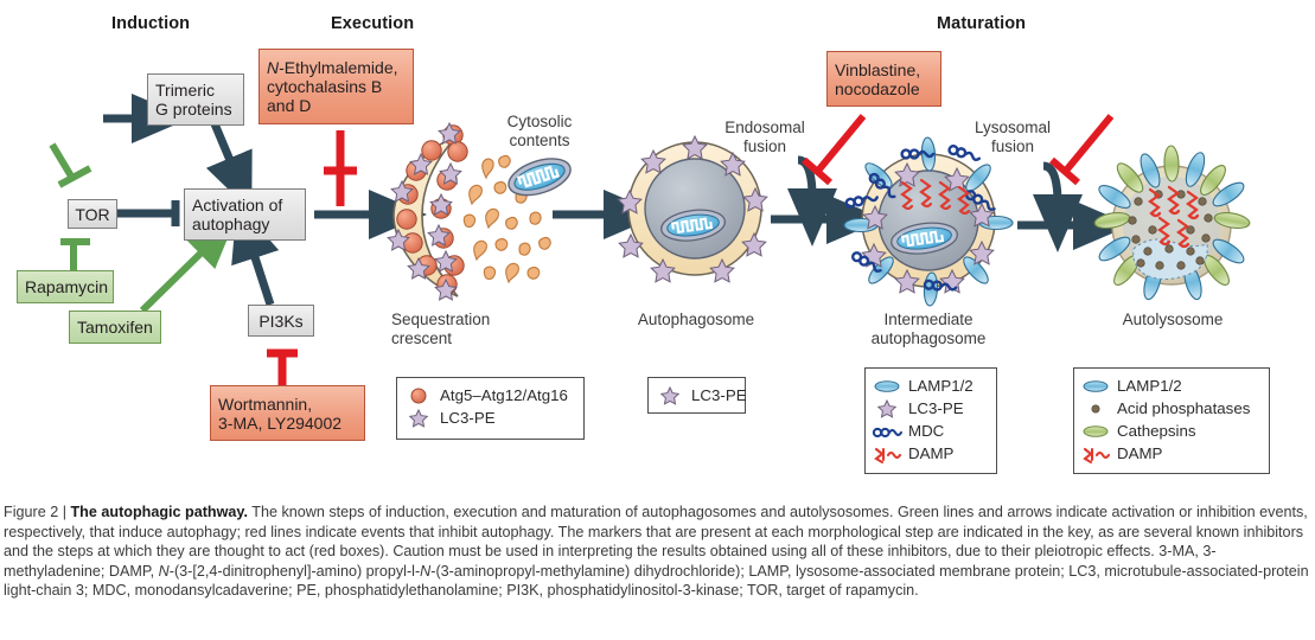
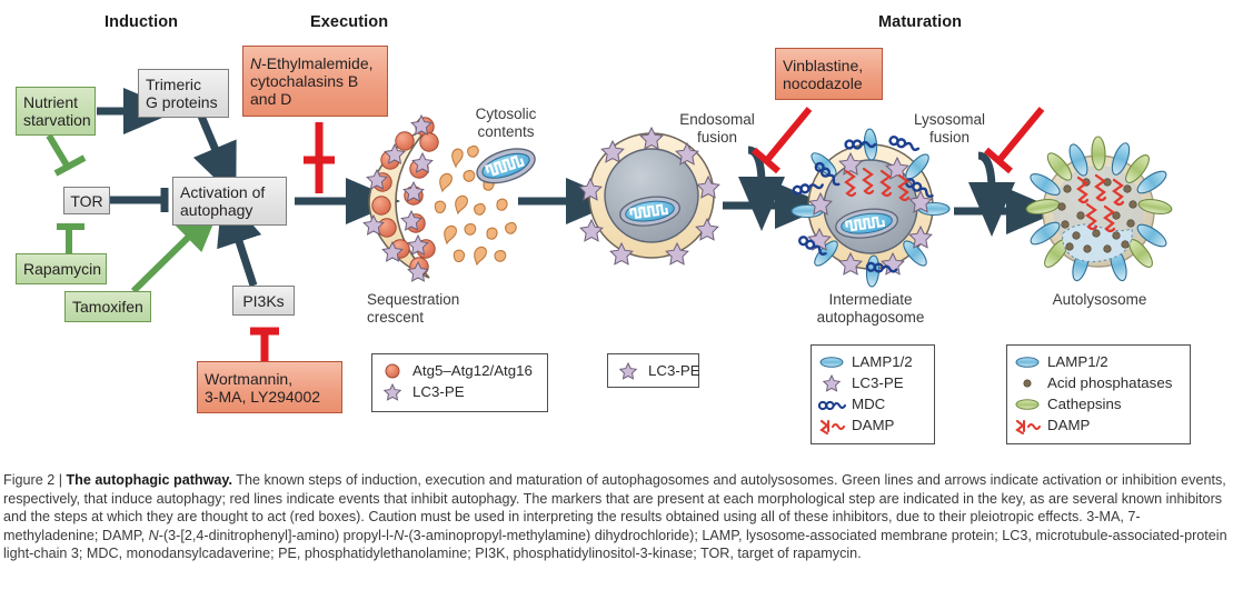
  Induction
  Execution
  Maturation
+ Nutrient
+ starvation
  Trimeric
  G proteins
  TOR
  Activation of
  autophagy
  Rapamycin
  Tamoxifen
  PI3Ks
  N-Ethylmalemide,
  cytochalasins B
  and D
  Wortmannin,
  3-MA, LY294002
  Vinblastine,
  nocodazole
  Cytosolic
  contents
  Sequestration
  crescent
- Autophagosome
  Intermediate
  autophagosome
  Autolysosome
  Endosomal
  fusion
  Lysosomal
  fusion
  Atg5–Atg12/Atg16
  LC3-PE
  LC3-PE
  LAMP1/2
  LC3-PE
  MDC
  DAMP
  LAMP1/2
  Acid phosphatases
  Cathepsins
  DAMP
- Figure 2 | The autophagic pathway. The known steps of induction, execution and maturation of autophagosomes and autolysosomes. Green lines and arrows indicate activation or inhibition events, respectively, that induce autophagy; red lines indicate events that inhibit autophagy. The markers that are present at each morphological step are indicated in the key, as are several known inhibitors and the steps at which they are thought to act (red boxes). Caution must be used in interpreting the results obtained using all of these inhibitors, due to their pleiotropic effects. 3-MA, 3-methyladenine; DAMP, N-(3-[2,4-dinitrophenyl]-amino) propyl-l-N-(3-aminopropyl-methylamine) dihydrochloride); LAMP, lysosome-associated membrane protein; LC3, microtubule-associated-protein light-chain 3; MDC, monodansylcadaverine; PE, phosphatidylethanolamine; PI3K, phosphatidylinositol-3-kinase; TOR, target of rapamycin.
+ Figure 2 | The autophagic pathway. The known steps of induction, execution and maturation of autophagosomes and autolysosomes. Green lines and arrows indicate activation or inhibition events, respectively, that induce autophagy; red lines indicate events that inhibit autophagy. The markers that are present at each morphological step are indicated in the key, as are several known inhibitors and the steps at which they are thought to act (red boxes). Caution must be used in interpreting the results obtained using all of these inhibitors, due to their pleiotropic effects. 3-MA, 7-methyladenine; DAMP, N-(3-[2,4-dinitrophenyl]-amino) propyl-l-N-(3-aminopropyl-methylamine) dihydrochloride); LAMP, lysosome-associated membrane protein; LC3, microtubule-associated-protein light-chain 3; MDC, monodansylcadaverine; PE, phosphatidylethanolamine; PI3K, phosphatidylinositol-3-kinase; TOR, target of rapamycin.
